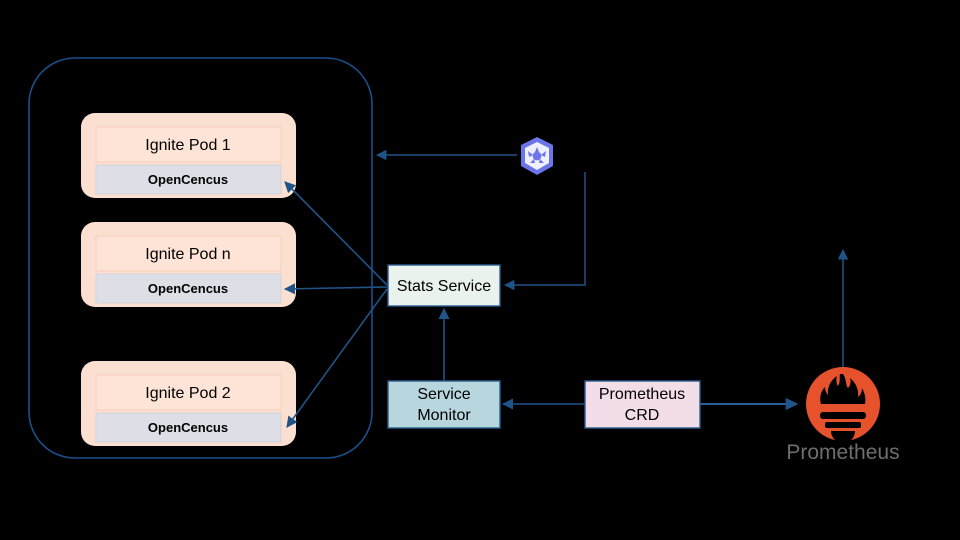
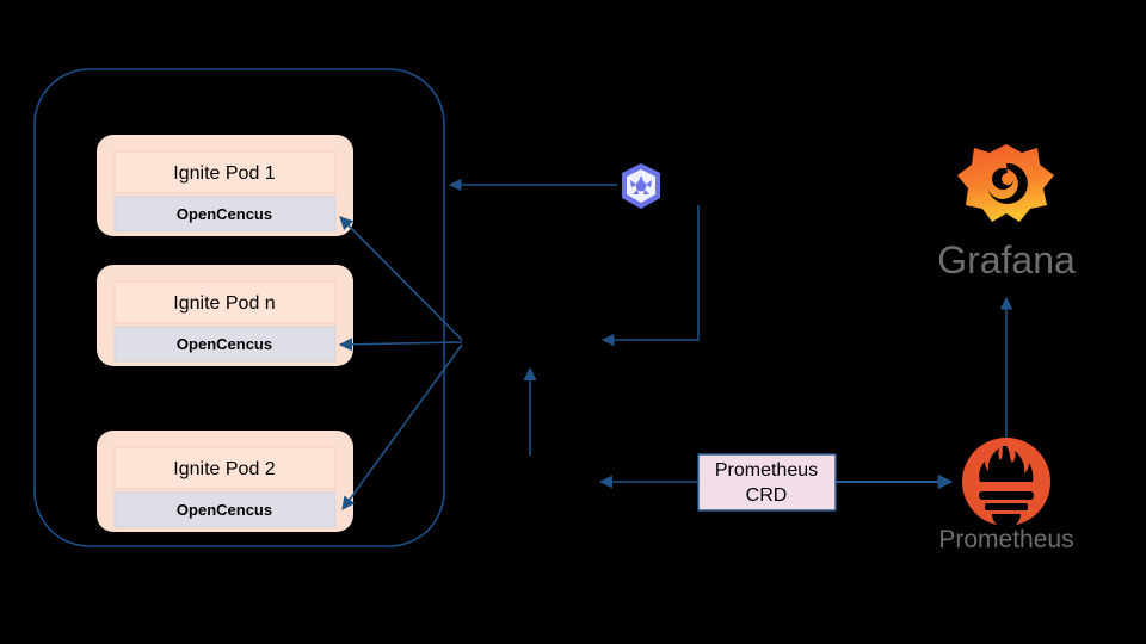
  Ignite Pod 1
  OpenCencus
  Ignite Pod n
  OpenCencus
  Ignite Pod 2
  OpenCencus
- Stats Service
- Service
- Monitor
  Prometheus
  CRD
+ Grafana
  Prometheus
